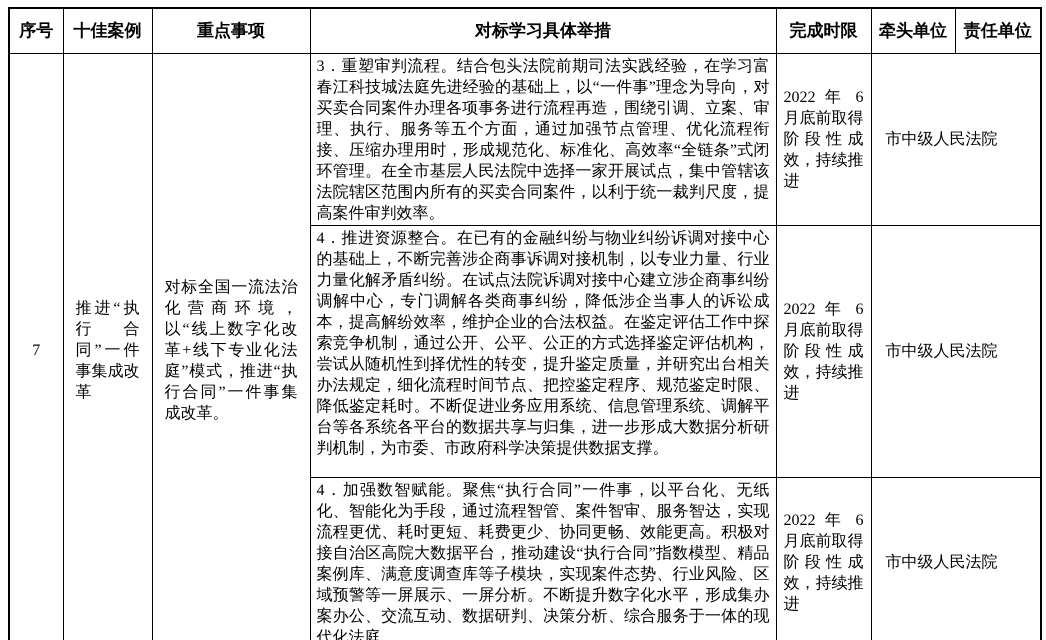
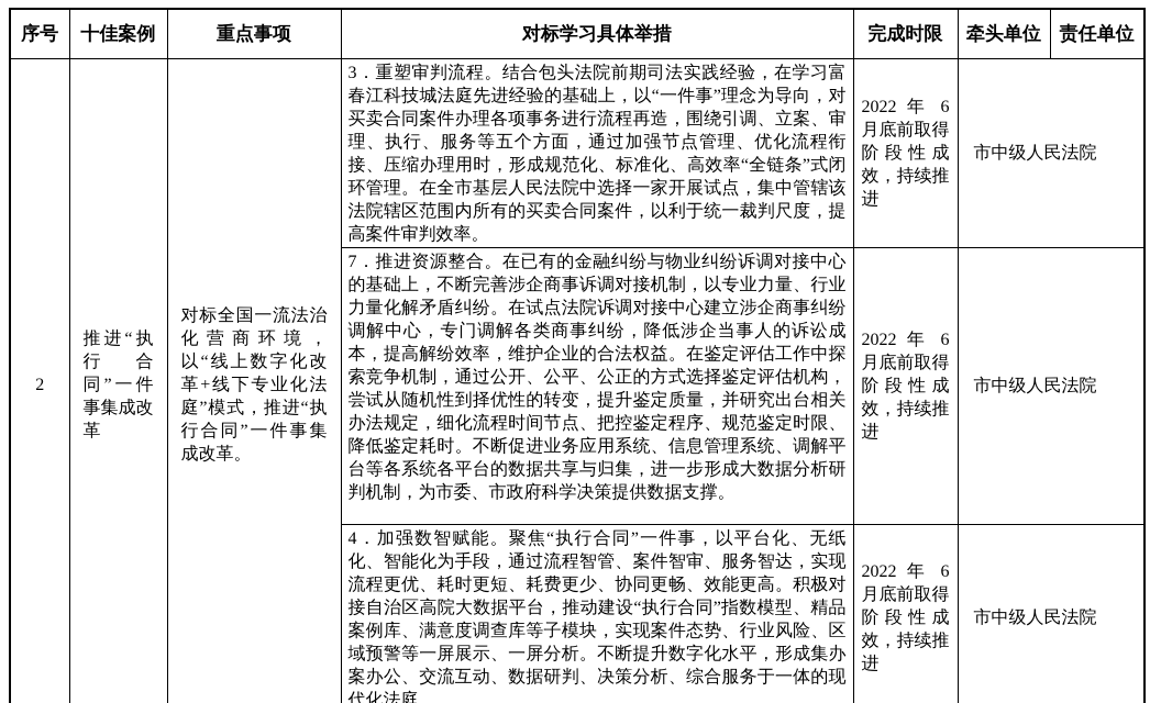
  序号	十佳案例	重点事项	对标学习具体举措	完成时限	牵头单位	责任单位
- 7	推进“执行合同”一件事集成改革	对标全国一流法治化营商环境，以“线上数字化改革+线下专业化法庭”模式，推进“执行合同”一件事集成改革。	3．重塑审判流程。结合包头法院前期司法实践经验，在学习富春江科技城法庭先进经验的基础上，以“一件事”理念为导向，对买卖合同案件办理各项事务进行流程再造，围绕引调、立案、审理、执行、服务等五个方面，通过加强节点管理、优化流程衔接、压缩办理用时，形成规范化、标准化、高效率“全链条”式闭环管理。在全市基层人民法院中选择一家开展试点，集中管辖该法院辖区范围内所有的买卖合同案件，以利于统一裁判尺度，提高案件审判效率。	2022 年 6 月底前取得阶段性成效，持续推进	市中级人民法院
+ 2	推进“执行合同”一件事集成改革	对标全国一流法治化营商环境，以“线上数字化改革+线下专业化法庭”模式，推进“执行合同”一件事集成改革。	3．重塑审判流程。结合包头法院前期司法实践经验，在学习富春江科技城法庭先进经验的基础上，以“一件事”理念为导向，对买卖合同案件办理各项事务进行流程再造，围绕引调、立案、审理、执行、服务等五个方面，通过加强节点管理、优化流程衔接、压缩办理用时，形成规范化、标准化、高效率“全链条”式闭环管理。在全市基层人民法院中选择一家开展试点，集中管辖该法院辖区范围内所有的买卖合同案件，以利于统一裁判尺度，提高案件审判效率。	2022 年 6 月底前取得阶段性成效，持续推进	市中级人民法院
- 4．推进资源整合。在已有的金融纠纷与物业纠纷诉调对接中心的基础上，不断完善涉企商事诉调对接机制，以专业力量、行业力量化解矛盾纠纷。在试点法院诉调对接中心建立涉企商事纠纷调解中心，专门调解各类商事纠纷，降低涉企当事人的诉讼成本，提高解纷效率，维护企业的合法权益。在鉴定评估工作中探索竞争机制，通过公开、公平、公正的方式选择鉴定评估机构，尝试从随机性到择优性的转变，提升鉴定质量，并研究出台相关办法规定，细化流程时间节点、把控鉴定程序、规范鉴定时限、降低鉴定耗时。不断促进业务应用系统、信息管理系统、调解平台等各系统各平台的数据共享与归集，进一步形成大数据分析研判机制，为市委、市政府科学决策提供数据支撑。	2022 年 6 月底前取得阶段性成效，持续推进	市中级人民法院
+ 7．推进资源整合。在已有的金融纠纷与物业纠纷诉调对接中心的基础上，不断完善涉企商事诉调对接机制，以专业力量、行业力量化解矛盾纠纷。在试点法院诉调对接中心建立涉企商事纠纷调解中心，专门调解各类商事纠纷，降低涉企当事人的诉讼成本，提高解纷效率，维护企业的合法权益。在鉴定评估工作中探索竞争机制，通过公开、公平、公正的方式选择鉴定评估机构，尝试从随机性到择优性的转变，提升鉴定质量，并研究出台相关办法规定，细化流程时间节点、把控鉴定程序、规范鉴定时限、降低鉴定耗时。不断促进业务应用系统、信息管理系统、调解平台等各系统各平台的数据共享与归集，进一步形成大数据分析研判机制，为市委、市政府科学决策提供数据支撑。	2022 年 6 月底前取得阶段性成效，持续推进	市中级人民法院
  4．加强数智赋能。聚焦“执行合同”一件事，以平台化、无纸化、智能化为手段，通过流程智管、案件智审、服务智达，实现流程更优、耗时更短、耗费更少、协同更畅、效能更高。积极对接自治区高院大数据平台，推动建设“执行合同”指数模型、精品案例库、满意度调查库等子模块，实现案件态势、行业风险、区域预警等一屏展示、一屏分析。不断提升数字化水平，形成集办案办公、交流互动、数据研判、决策分析、综合服务于一体的现代化法庭。	2022 年 6 月底前取得阶段性成效，持续推进	市中级人民法院
